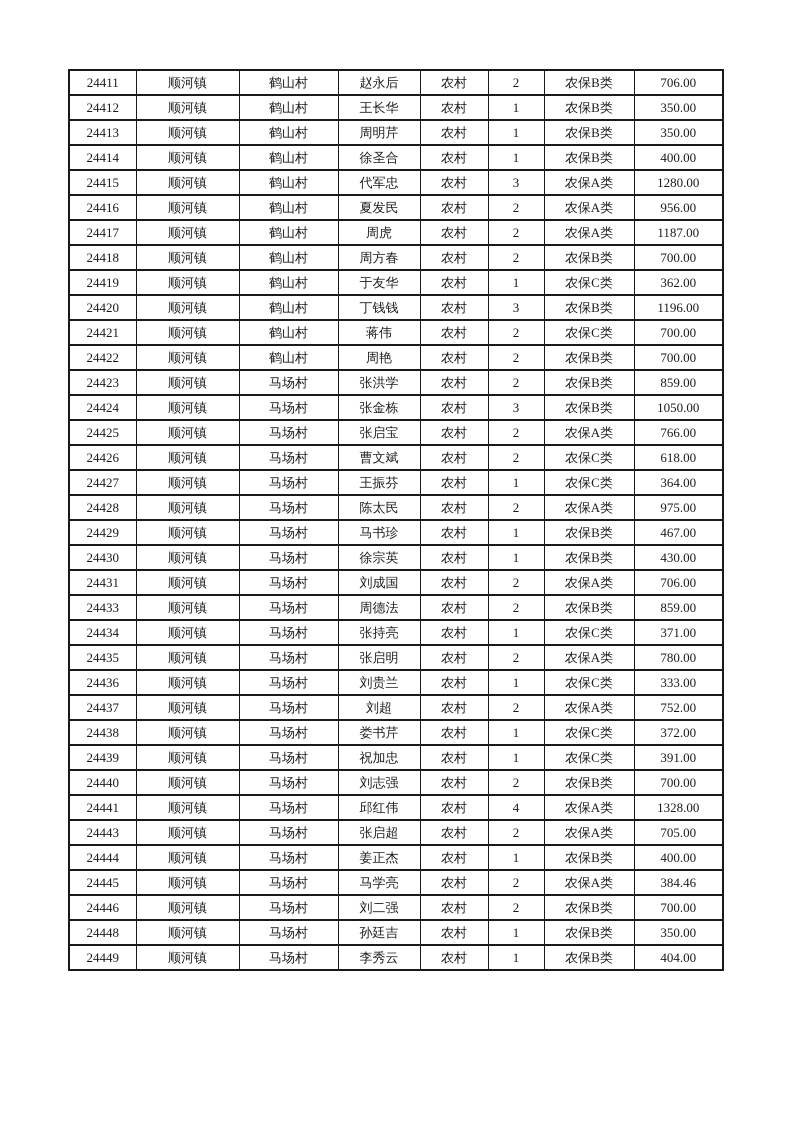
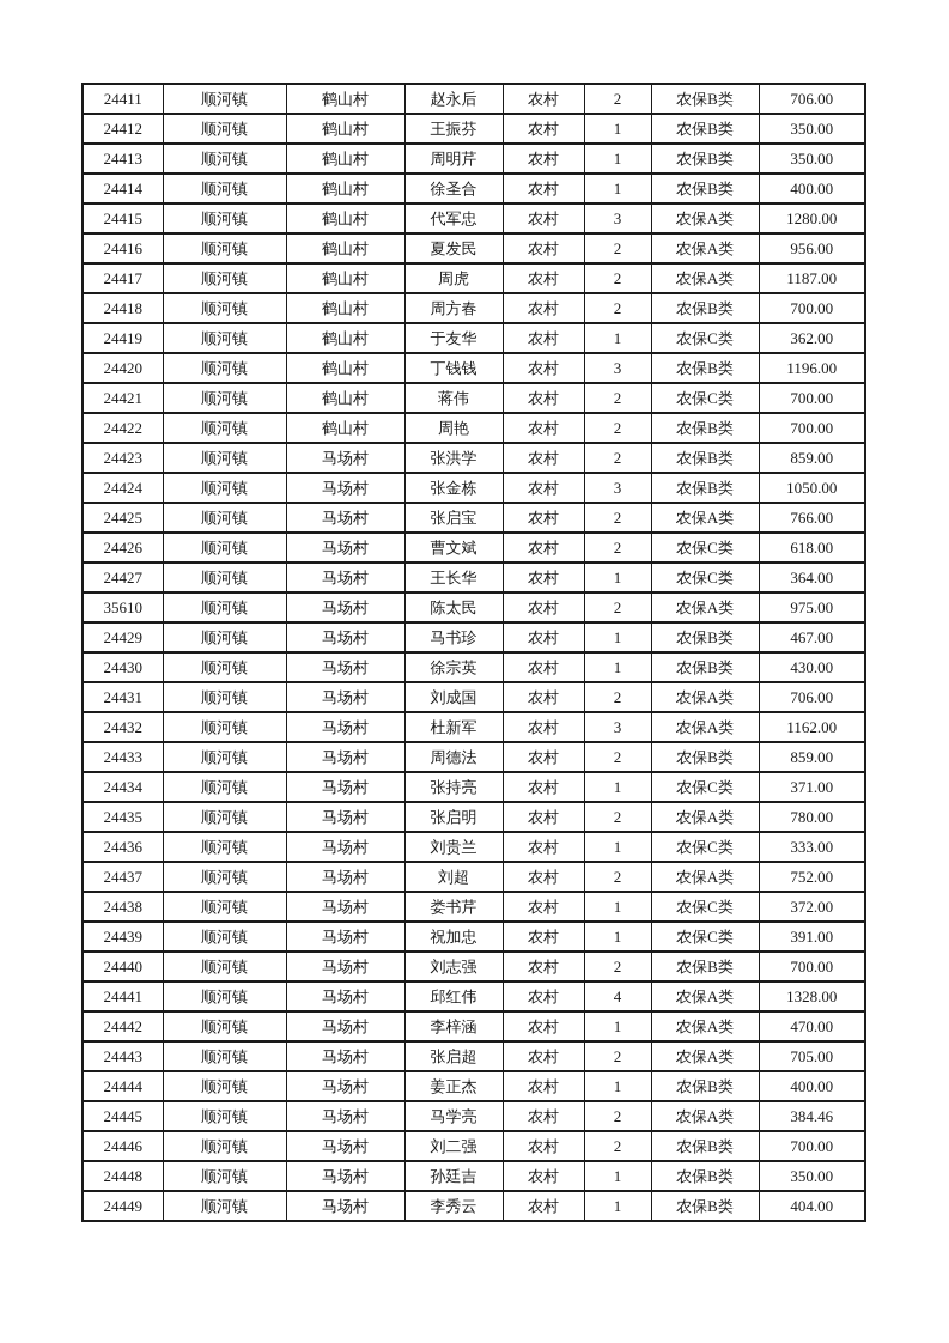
  24411	顺河镇	鹤山村	赵永后	农村	2	农保B类	706.00
- 24412	顺河镇	鹤山村	王长华	农村	1	农保B类	350.00
+ 24412	顺河镇	鹤山村	王振芬	农村	1	农保B类	350.00
  24413	顺河镇	鹤山村	周明芹	农村	1	农保B类	350.00
  24414	顺河镇	鹤山村	徐圣合	农村	1	农保B类	400.00
  24415	顺河镇	鹤山村	代军忠	农村	3	农保A类	1280.00
  24416	顺河镇	鹤山村	夏发民	农村	2	农保A类	956.00
  24417	顺河镇	鹤山村	周虎	农村	2	农保A类	1187.00
  24418	顺河镇	鹤山村	周方春	农村	2	农保B类	700.00
  24419	顺河镇	鹤山村	于友华	农村	1	农保C类	362.00
  24420	顺河镇	鹤山村	丁钱钱	农村	3	农保B类	1196.00
  24421	顺河镇	鹤山村	蒋伟	农村	2	农保C类	700.00
  24422	顺河镇	鹤山村	周艳	农村	2	农保B类	700.00
  24423	顺河镇	马场村	张洪学	农村	2	农保B类	859.00
  24424	顺河镇	马场村	张金栋	农村	3	农保B类	1050.00
  24425	顺河镇	马场村	张启宝	农村	2	农保A类	766.00
  24426	顺河镇	马场村	曹文斌	农村	2	农保C类	618.00
- 24427	顺河镇	马场村	王振芬	农村	1	农保C类	364.00
+ 24427	顺河镇	马场村	王长华	农村	1	农保C类	364.00
- 24428	顺河镇	马场村	陈太民	农村	2	农保A类	975.00
+ 35610	顺河镇	马场村	陈太民	农村	2	农保A类	975.00
  24429	顺河镇	马场村	马书珍	农村	1	农保B类	467.00
  24430	顺河镇	马场村	徐宗英	农村	1	农保B类	430.00
  24431	顺河镇	马场村	刘成国	农村	2	农保A类	706.00
+ 24432	顺河镇	马场村	杜新军	农村	3	农保A类	1162.00
  24433	顺河镇	马场村	周德法	农村	2	农保B类	859.00
  24434	顺河镇	马场村	张持亮	农村	1	农保C类	371.00
  24435	顺河镇	马场村	张启明	农村	2	农保A类	780.00
  24436	顺河镇	马场村	刘贵兰	农村	1	农保C类	333.00
  24437	顺河镇	马场村	刘超	农村	2	农保A类	752.00
  24438	顺河镇	马场村	娄书芹	农村	1	农保C类	372.00
  24439	顺河镇	马场村	祝加忠	农村	1	农保C类	391.00
  24440	顺河镇	马场村	刘志强	农村	2	农保B类	700.00
  24441	顺河镇	马场村	邱红伟	农村	4	农保A类	1328.00
+ 24442	顺河镇	马场村	李梓涵	农村	1	农保A类	470.00
  24443	顺河镇	马场村	张启超	农村	2	农保A类	705.00
  24444	顺河镇	马场村	姜正杰	农村	1	农保B类	400.00
  24445	顺河镇	马场村	马学亮	农村	2	农保A类	384.46
  24446	顺河镇	马场村	刘二强	农村	2	农保B类	700.00
  24448	顺河镇	马场村	孙廷吉	农村	1	农保B类	350.00
  24449	顺河镇	马场村	李秀云	农村	1	农保B类	404.00
